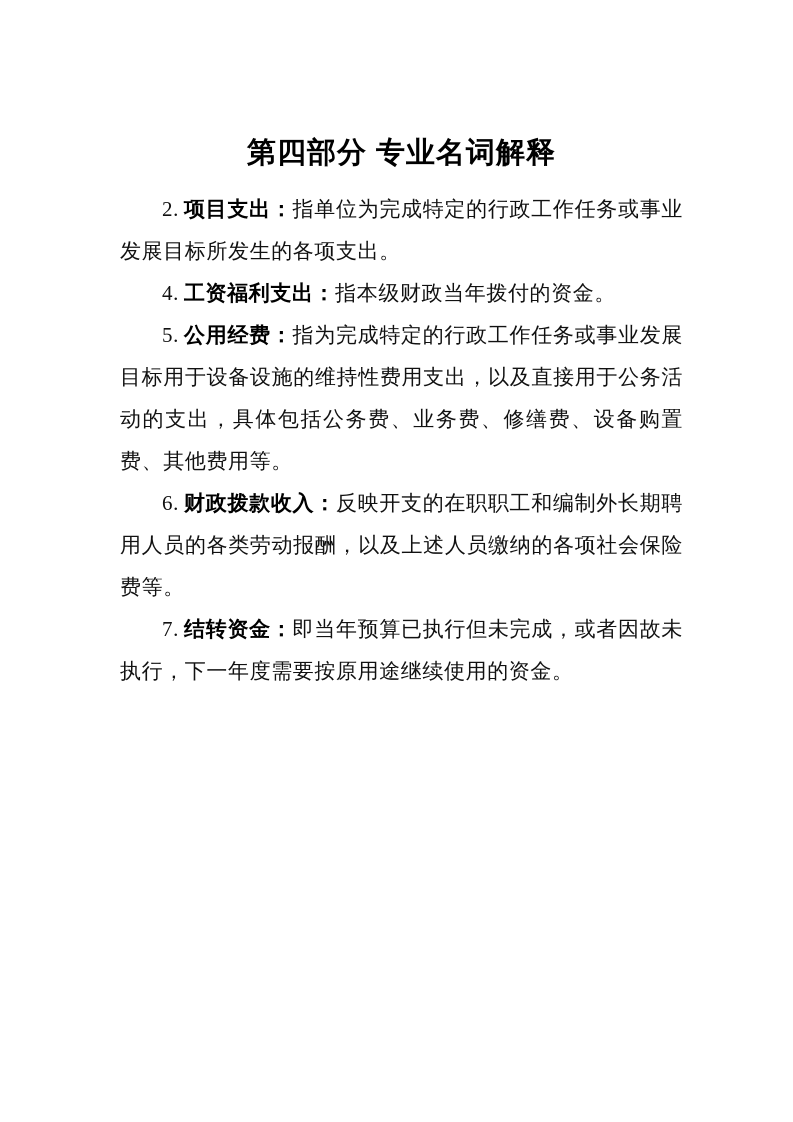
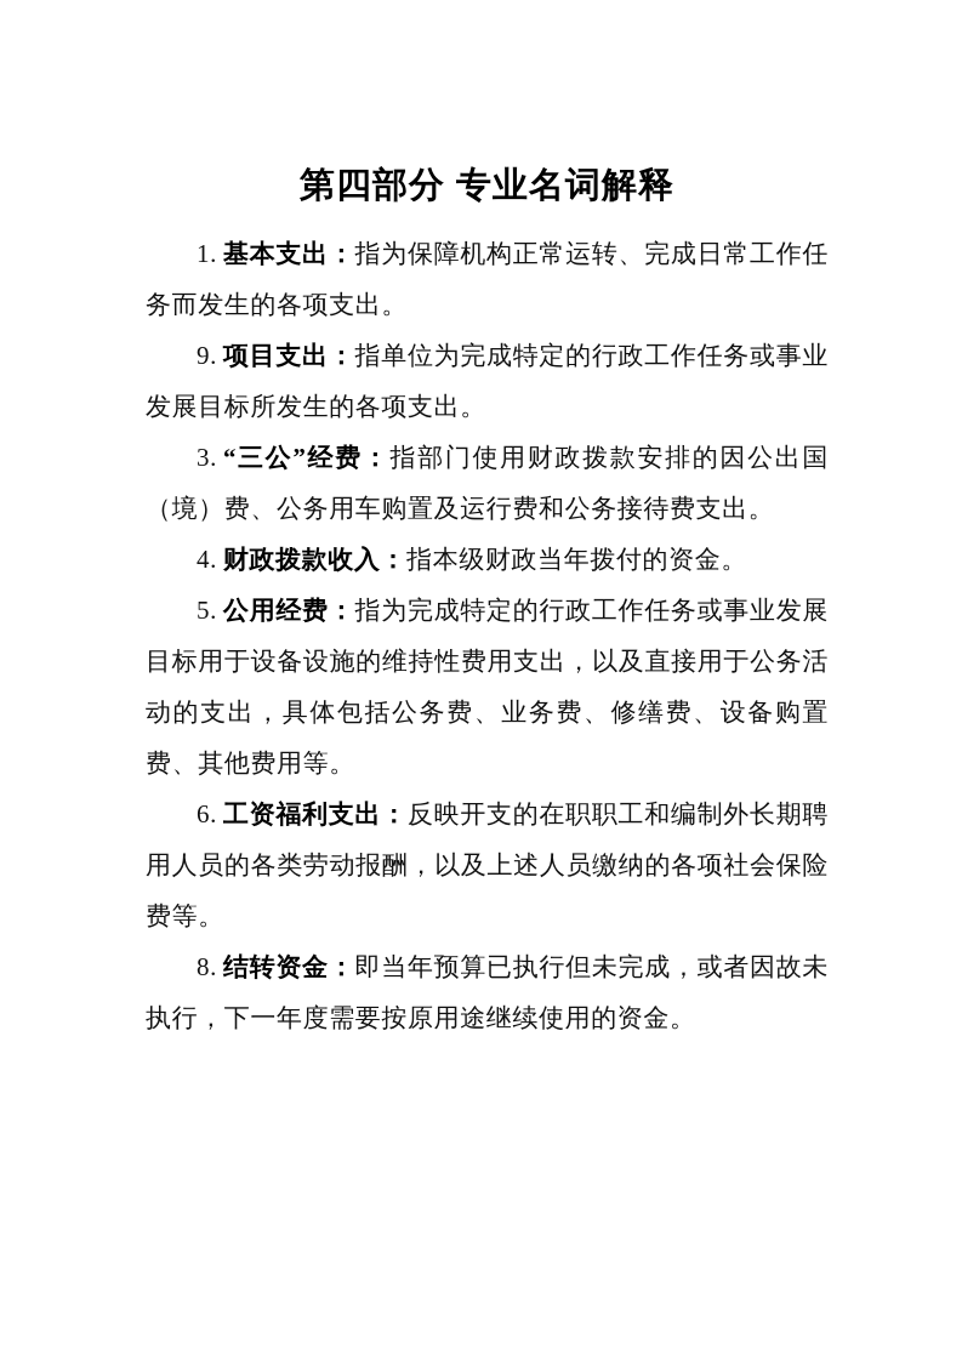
  第四部分 专业名词解释
+ 1. 基本支出：指为保障机构正常运转、完成日常工作任务而发生的各项支出。
- 2. 项目支出：指单位为完成特定的行政工作任务或事业发展目标所发生的各项支出。
+ 9. 项目支出：指单位为完成特定的行政工作任务或事业发展目标所发生的各项支出。
+ 3. “三公”经费：指部门使用财政拨款安排的因公出国（境）费、公务用车购置及运行费和公务接待费支出。
- 4. 工资福利支出：指本级财政当年拨付的资金。
+ 4. 财政拨款收入：指本级财政当年拨付的资金。
  5. 公用经费：指为完成特定的行政工作任务或事业发展目标用于设备设施的维持性费用支出，以及直接用于公务活动的支出，具体包括公务费、业务费、修缮费、设备购置费、其他费用等。
- 6. 财政拨款收入：反映开支的在职职工和编制外长期聘用人员的各类劳动报酬，以及上述人员缴纳的各项社会保险费等。
+ 6. 工资福利支出：反映开支的在职职工和编制外长期聘用人员的各类劳动报酬，以及上述人员缴纳的各项社会保险费等。
- 7. 结转资金：即当年预算已执行但未完成，或者因故未执行，下一年度需要按原用途继续使用的资金。
+ 8. 结转资金：即当年预算已执行但未完成，或者因故未执行，下一年度需要按原用途继续使用的资金。
